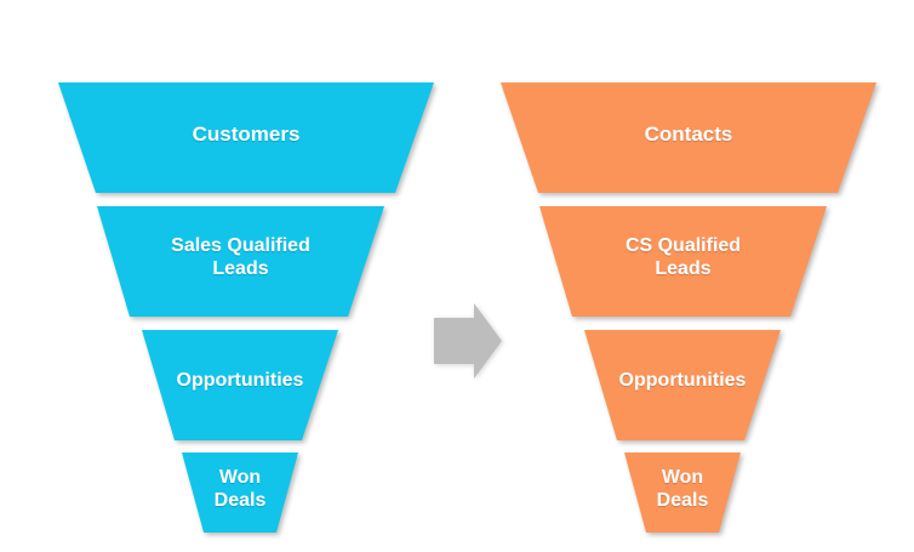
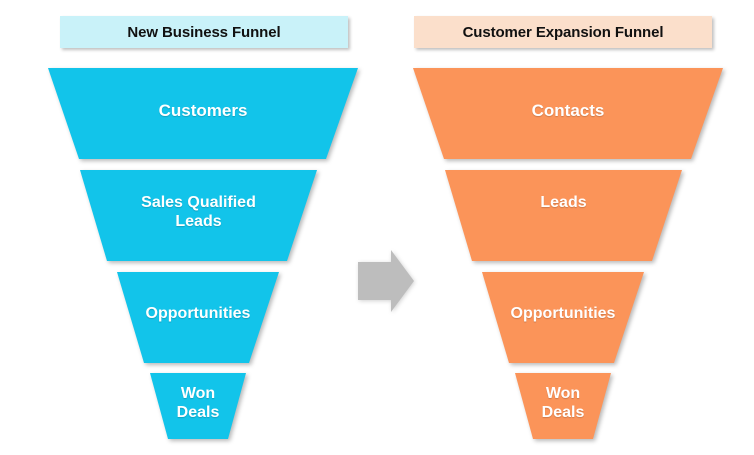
+ New Business Funnel
+ Customer Expansion Funnel
  Customers
  Sales Qualified
  Leads
  Opportunities
  Won
  Deals
  Contacts
- CS Qualified
  Leads
  Opportunities
  Won
  Deals
